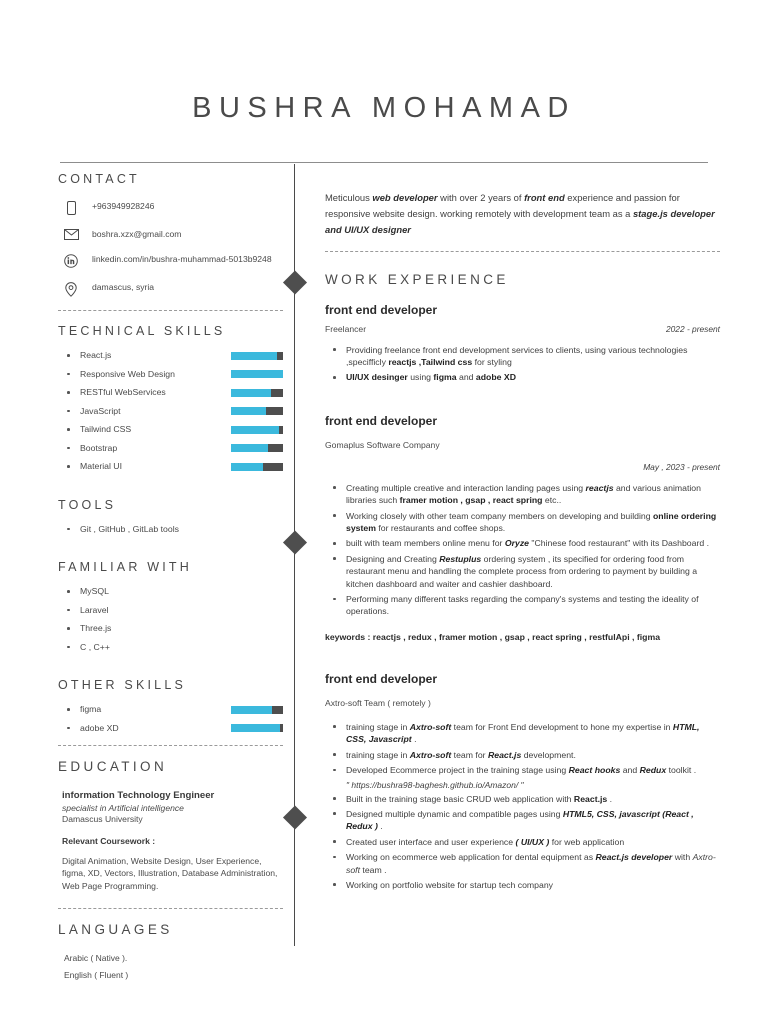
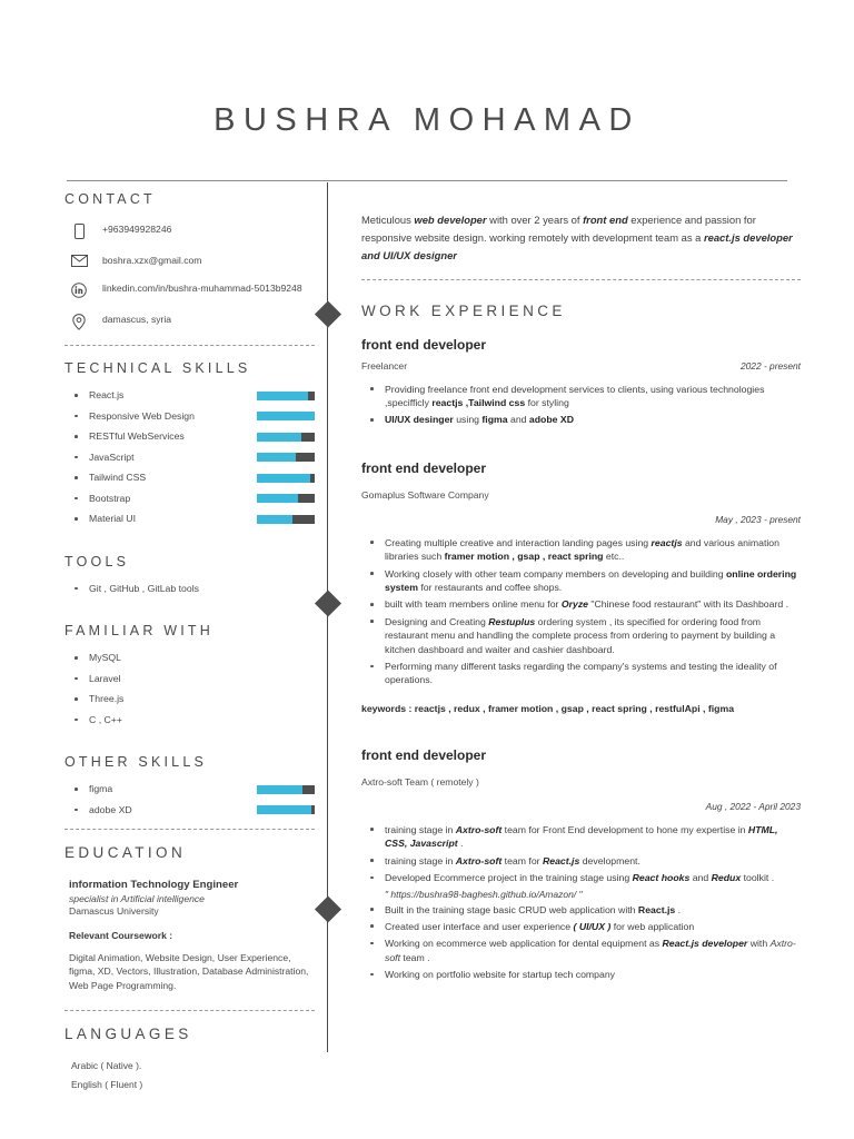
  BUSHRA MOHAMAD
  CONTACT
  +963949928246
  boshra.xzx@gmail.com
  linkedin.com/in/bushra-muhammad-5013b9248
  damascus, syria
  TECHNICAL SKILLS
  React.js
  Responsive Web Design
  RESTful WebServices
  JavaScript
  Tailwind CSS
  Bootstrap
  Material UI
  TOOLS
  Git , GitHub , GitLab tools
  FAMILIAR WITH
  MySQL
  Laravel
  Three.js
  C , C++
  OTHER SKILLS
  figma
  adobe XD
  EDUCATION
  information Technology Engineer
  specialist in Artificial intelligence
  Damascus University
  Relevant Coursework :
  Digital Animation, Website Design, User Experience, figma, XD, Vectors, Illustration, Database Administration, Web Page Programming.
  LANGUAGES
  Arabic ( Native ).
  English ( Fluent )
- Meticulous web developer with over 2 years of front end experience and passion for responsive website design. working remotely with development team as a stage.js developer and UI/UX designer
+ Meticulous web developer with over 2 years of front end experience and passion for responsive website design. working remotely with development team as a react.js developer and UI/UX designer
  WORK EXPERIENCE
  front end developer
  Freelancer
  2022 - present
  Providing freelance front end development services to clients, using various technologies ,specifficly reactjs ,Tailwind css for styling
  UI/UX desinger using figma and adobe XD
  front end developer
  Gomaplus Software Company
  May , 2023 - present
  Creating multiple creative and interaction landing pages using reactjs and various animation libraries such framer motion , gsap , react spring etc..
  Working closely with other team company members on developing and building online ordering system for restaurants and coffee shops.
  built with team members online menu for Oryze "Chinese food restaurant" with its Dashboard .
  Designing and Creating Restuplus ordering system , its specified for ordering food from restaurant menu and handling the complete process from ordering to payment by building a kitchen dashboard and waiter and cashier dashboard.
  Performing many different tasks regarding the company's systems and testing the ideality of operations.
  keywords : reactjs , redux , framer motion , gsap , react spring , restfulApi , figma
  front end developer
  Axtro-soft Team ( remotely )
+ Aug , 2022 - April 2023
  training stage in Axtro-soft team for Front End development to hone my expertise in HTML, CSS, Javascript .
  training stage in Axtro-soft team for React.js development.
  Developed Ecommerce project in the training stage using React hooks and Redux toolkit .
  " https://bushra98-baghesh.github.io/Amazon/ "
  Built in the training stage basic CRUD web application with React.js .
- Designed multiple dynamic and compatible pages using HTML5, CSS, javascript (React , Redux ) .
  Created user interface and user experience ( UI/UX ) for web application
  Working on ecommerce web application for dental equipment as React.js developer with Axtro-soft team .
  Working on portfolio website for startup tech company
